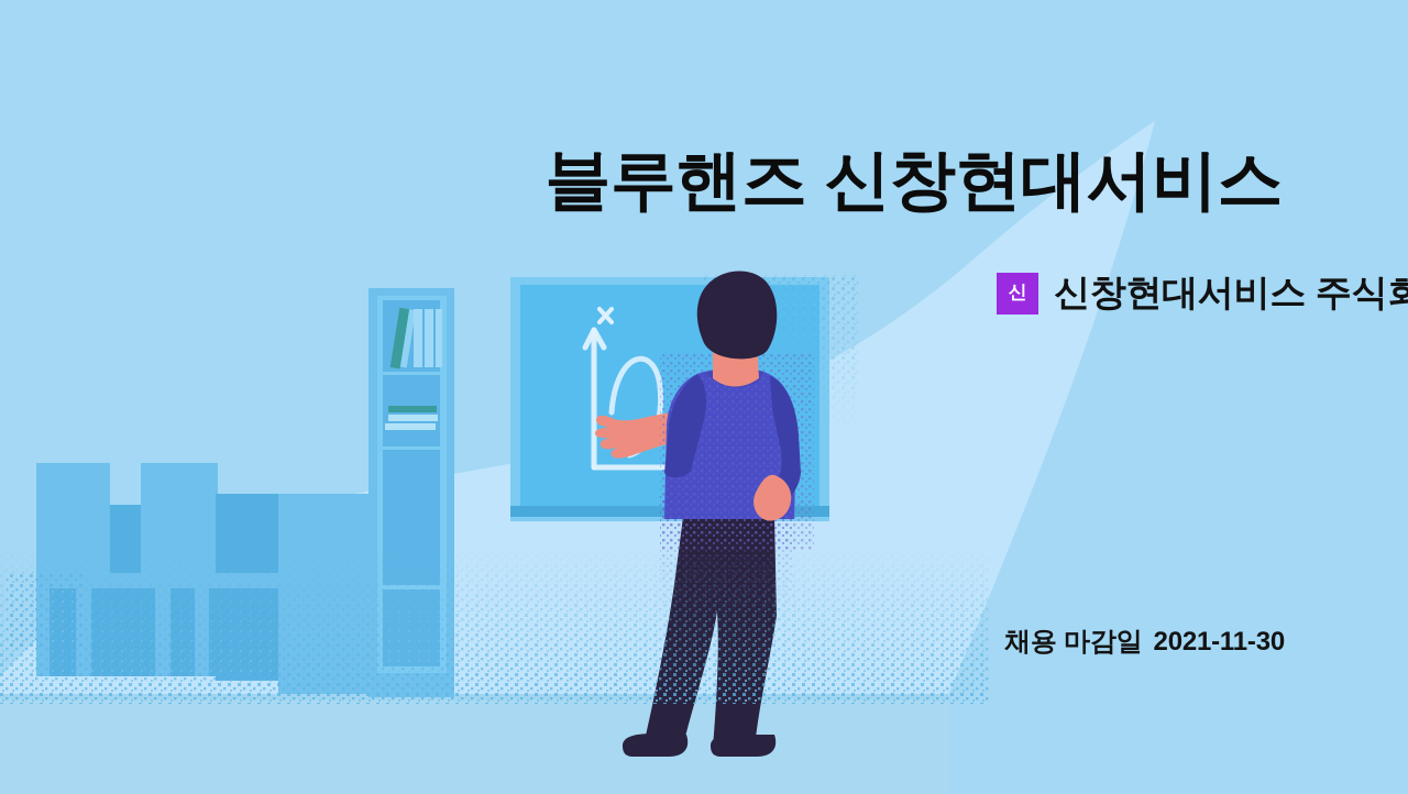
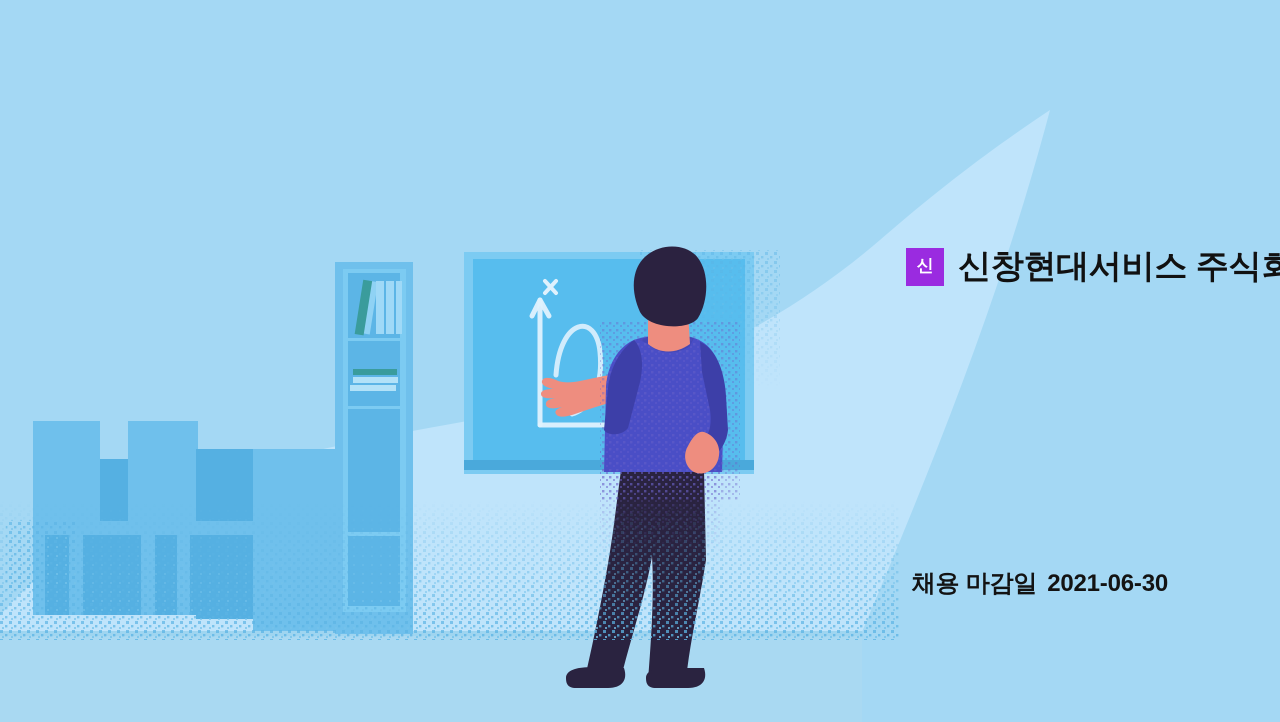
- 블루핸즈 신창현대서비스
  신
  신창현대서비스 주식회
- 채용 마감일 2021-11-30
+ 채용 마감일 2021-06-30
